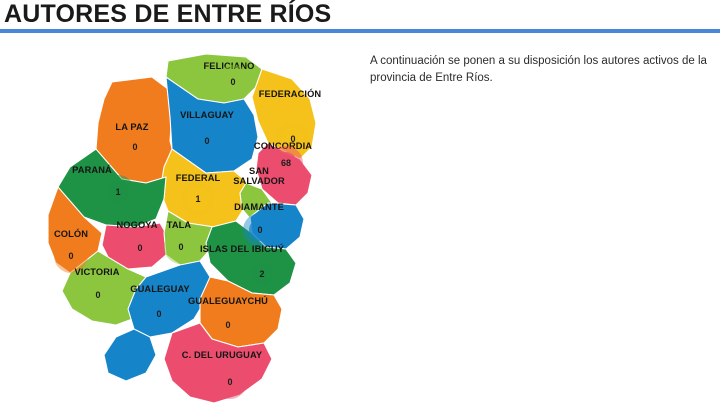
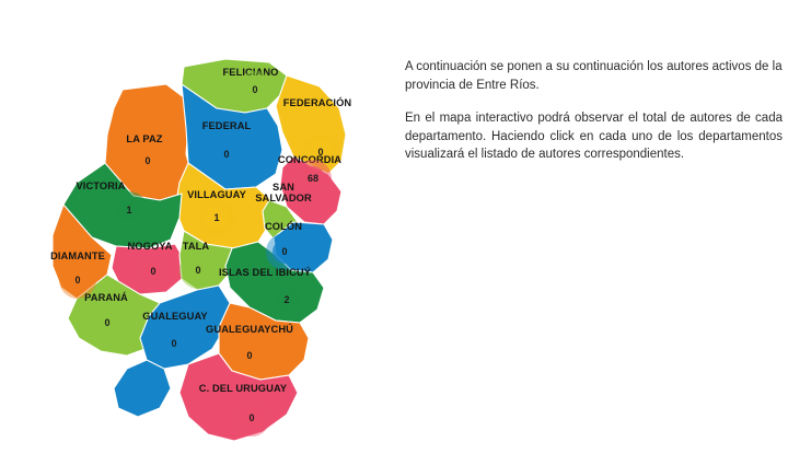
- AUTORES DE ENTRE RÍOS
  FELICIANO
  0
  FEDERACIÓN
  0
- VILLAGUAY
+ FEDERAL
  0
  LA PAZ
  0
  CONCORDIA
  68
- PARANÁ
+ VICTORIA
  1
- FEDERAL
+ VILLAGUAY
  1
  SAN
  SALVADOR
- DIAMANTE
+ COLÓN
  0
  NOGOYA
  0
  TALA
  0
- COLÓN
+ DIAMANTE
  0
  ISLAS DEL IBICUÝ
  2
- VICTORIA
+ PARANÁ
  0
  GUALEGUAY
  0
  GUALEGUAYCHÚ
  0
  C. DEL URUGUAY
  0
- A continuación se ponen a su disposición los autores activos de la provincia de Entre Ríos.
+ A continuación se ponen a su continuación los autores activos de la provincia de Entre Ríos.
+ En el mapa interactivo podrá observar el total de autores de cada departamento. Haciendo click en cada uno de los departamentos visualizará el listado de autores correspondientes.
